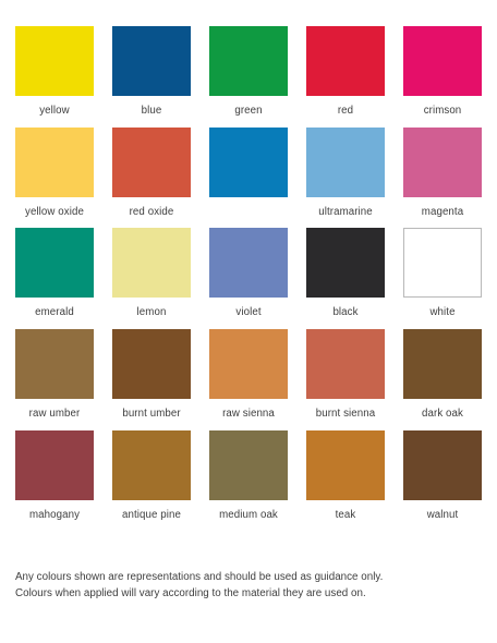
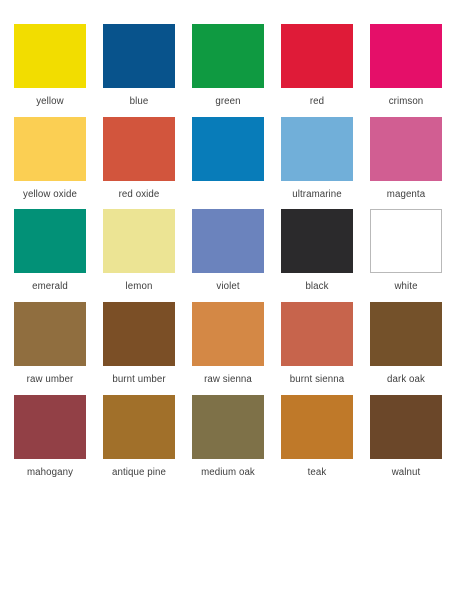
  yellow
  blue
  green
  red
  crimson
  yellow oxide
  red oxide
  ultramarine
  magenta
  emerald
  lemon
  violet
  black
  white
  raw umber
  burnt umber
  raw sienna
  burnt sienna
  dark oak
  mahogany
  antique pine
  medium oak
  teak
  walnut
- Any colours shown are representations and should be used as guidance only.
- Colours when applied will vary according to the material they are used on.
